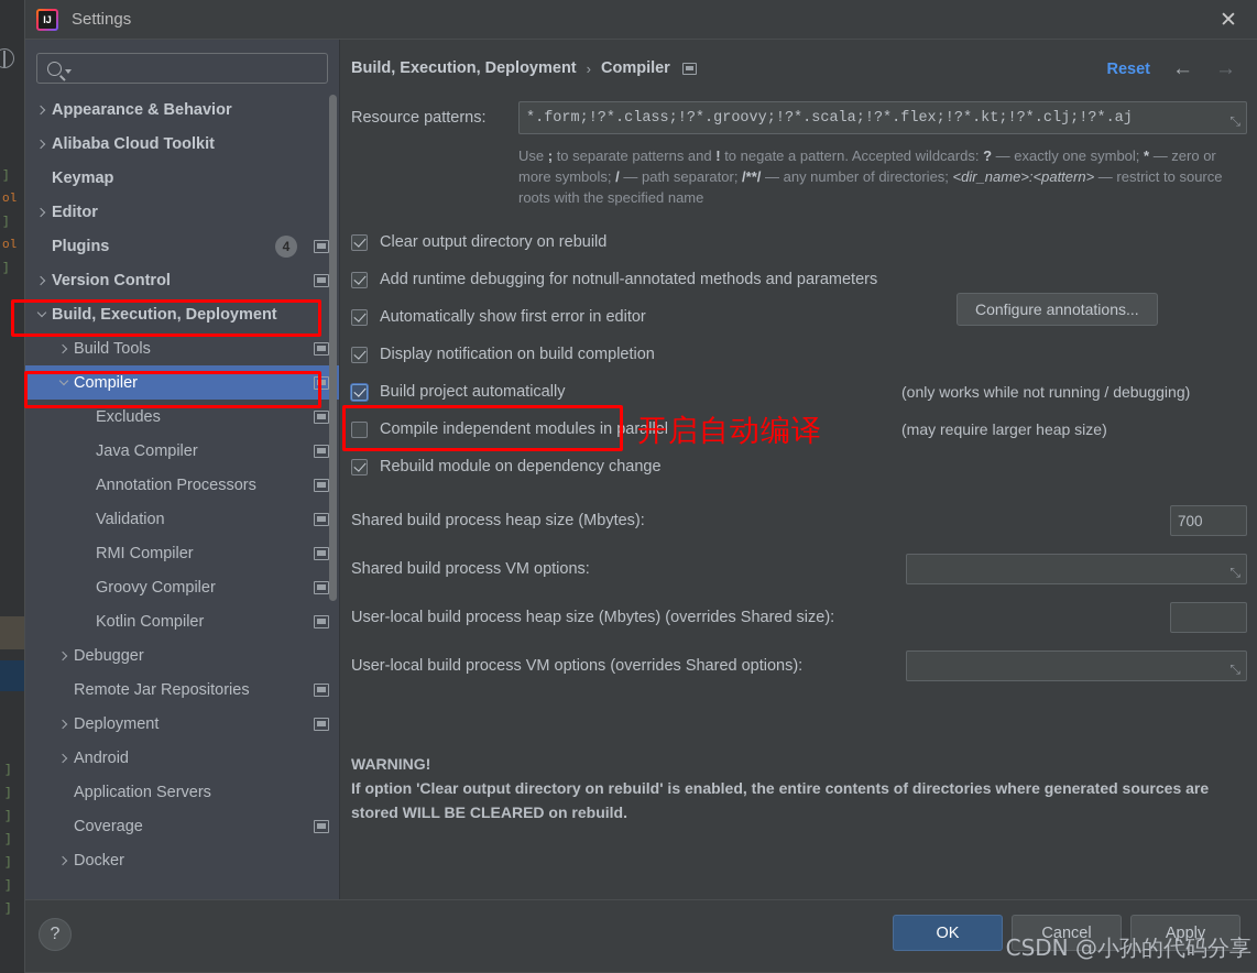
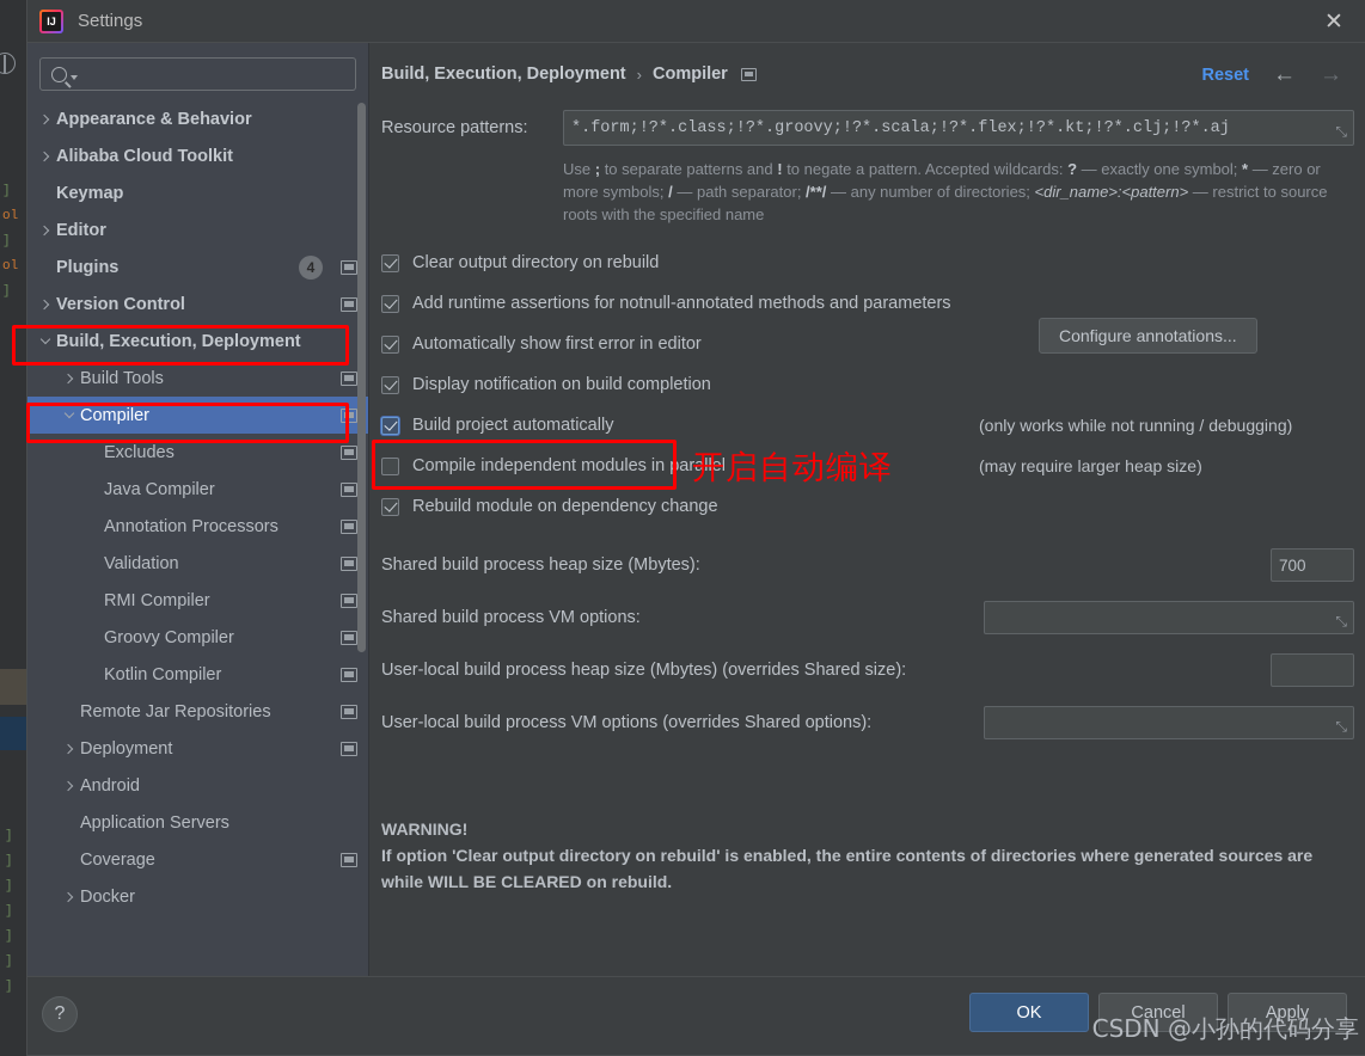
  ]
  ol
  ]
  ol
  ]
  ]
  ]
  ]
  ]
  ]
  ]
  ]
  Settings
  ✕
  Appearance & Behavior
  Alibaba Cloud Toolkit
  Keymap
  Editor
  Plugins
  4
  Version Control
  Build, Execution, Deployment
  Build Tools
  Compiler
  Excludes
  Java Compiler
  Annotation Processors
  Validation
  RMI Compiler
  Groovy Compiler
  Kotlin Compiler
- Debugger
  Remote Jar Repositories
  Deployment
  Android
  Application Servers
  Coverage
  Docker
  Build, Execution, Deployment
  ›
  Compiler
  Reset
  ←
  →
  Resource patterns:
  *.form;!?*.class;!?*.groovy;!?*.scala;!?*.flex;!?*.kt;!?*.clj;!?*.aj
  ⤡
  Use ; to separate patterns and ! to negate a pattern. Accepted wildcards: ? — exactly one symbol; * — zero or more symbols; / — path separator; /**/ — any number of directories; <dir_name>:<pattern> — restrict to source roots with the specified name
  Clear output directory on rebuild
- Add runtime debugging for notnull-annotated methods and parameters
+ Add runtime assertions for notnull-annotated methods and parameters
  Automatically show first error in editor
  Display notification on build completion
  Build project automatically
  (only works while not running / debugging)
  Compile independent modules in parallel
  (may require larger heap size)
  Rebuild module on dependency change
  Configure annotations...
  Shared build process heap size (Mbytes):
  700
  Shared build process VM options:
  ⤡
  User-local build process heap size (Mbytes) (overrides Shared size):
  User-local build process VM options (overrides Shared options):
  ⤡
  WARNING!
- If option 'Clear output directory on rebuild' is enabled, the entire contents of directories where generated sources are stored WILL BE CLEARED on rebuild.
+ If option 'Clear output directory on rebuild' is enabled, the entire contents of directories where generated sources are while WILL BE CLEARED on rebuild.
  开启自动编译
  ?
  OK
  Cancel
  Apply
  CSDN @小孙的代码分享
